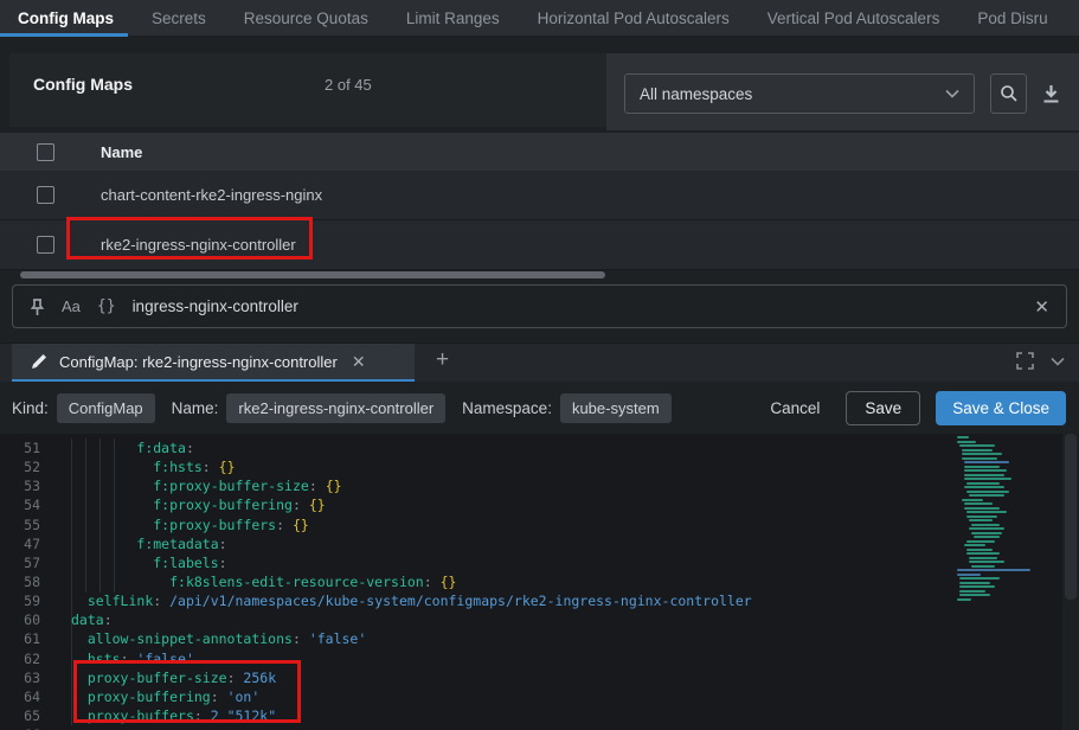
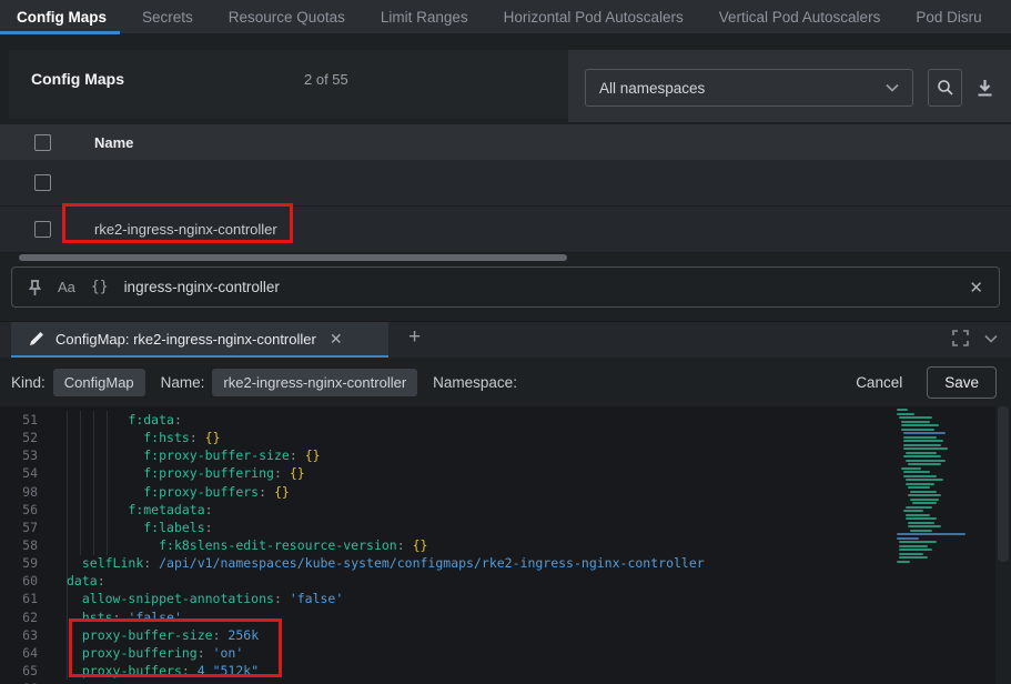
  Config Maps
  Secrets
  Resource Quotas
  Limit Ranges
  Horizontal Pod Autoscalers
  Vertical Pod Autoscalers
  Pod Disru
  Config Maps
- 2 of 45
+ 2 of 55
  All namespaces
  Name
- chart-content-rke2-ingress-nginx
  rke2-ingress-nginx-controller
  Aa
  {}
  ingress-nginx-controller
  ✕
  ConfigMap: rke2-ingress-nginx-controller
  ✕
  +
  Kind:
  ConfigMap
  Name:
  rke2-ingress-nginx-controller
  Namespace:
- kube-system
  Cancel
  Save
- Save & Close
  51
  f:data:
  52
  f:hsts: {}
  53
  f:proxy-buffer-size: {}
  54
  f:proxy-buffering: {}
- 55
+ 98
  f:proxy-buffers: {}
- 47
+ 56
  f:metadata:
  57
  f:labels:
  58
  f:k8slens-edit-resource-version: {}
  59
  selfLink: /api/v1/namespaces/kube-system/configmaps/rke2-ingress-nginx-controller
  60
  data:
  61
  allow-snippet-annotations: 'false'
  62
  hsts: 'false'
  63
  proxy-buffer-size: 256k
  64
  proxy-buffering: 'on'
  65
- proxy-buffers: 2 "512k"
+ proxy-buffers: 4 "512k"
